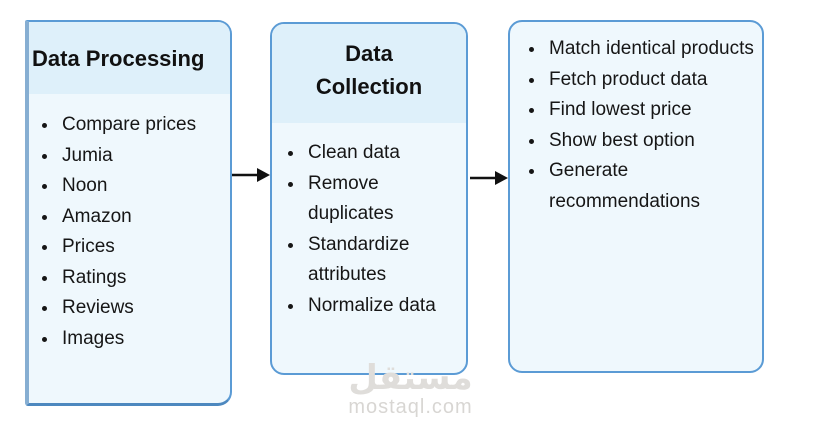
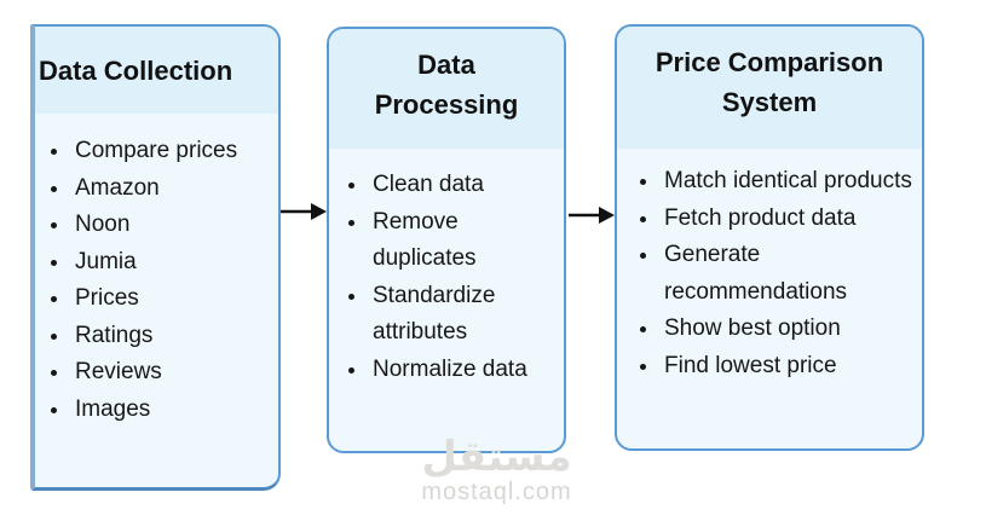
- Data Processing
+ Data Collection
  Compare prices
- Jumia
+ Amazon
  Noon
- Amazon
+ Jumia
  Prices
  Ratings
  Reviews
  Images
- Data Collection
+ Data Processing
  Clean data
  Remove duplicates
  Standardize attributes
  Normalize data
+ Price Comparison System
  Match identical products
  Fetch product data
- Find lowest price
+ Generate recommendations
  Show best option
- Generate recommendations
+ Find lowest price
  مستقل
  mostaql.com
